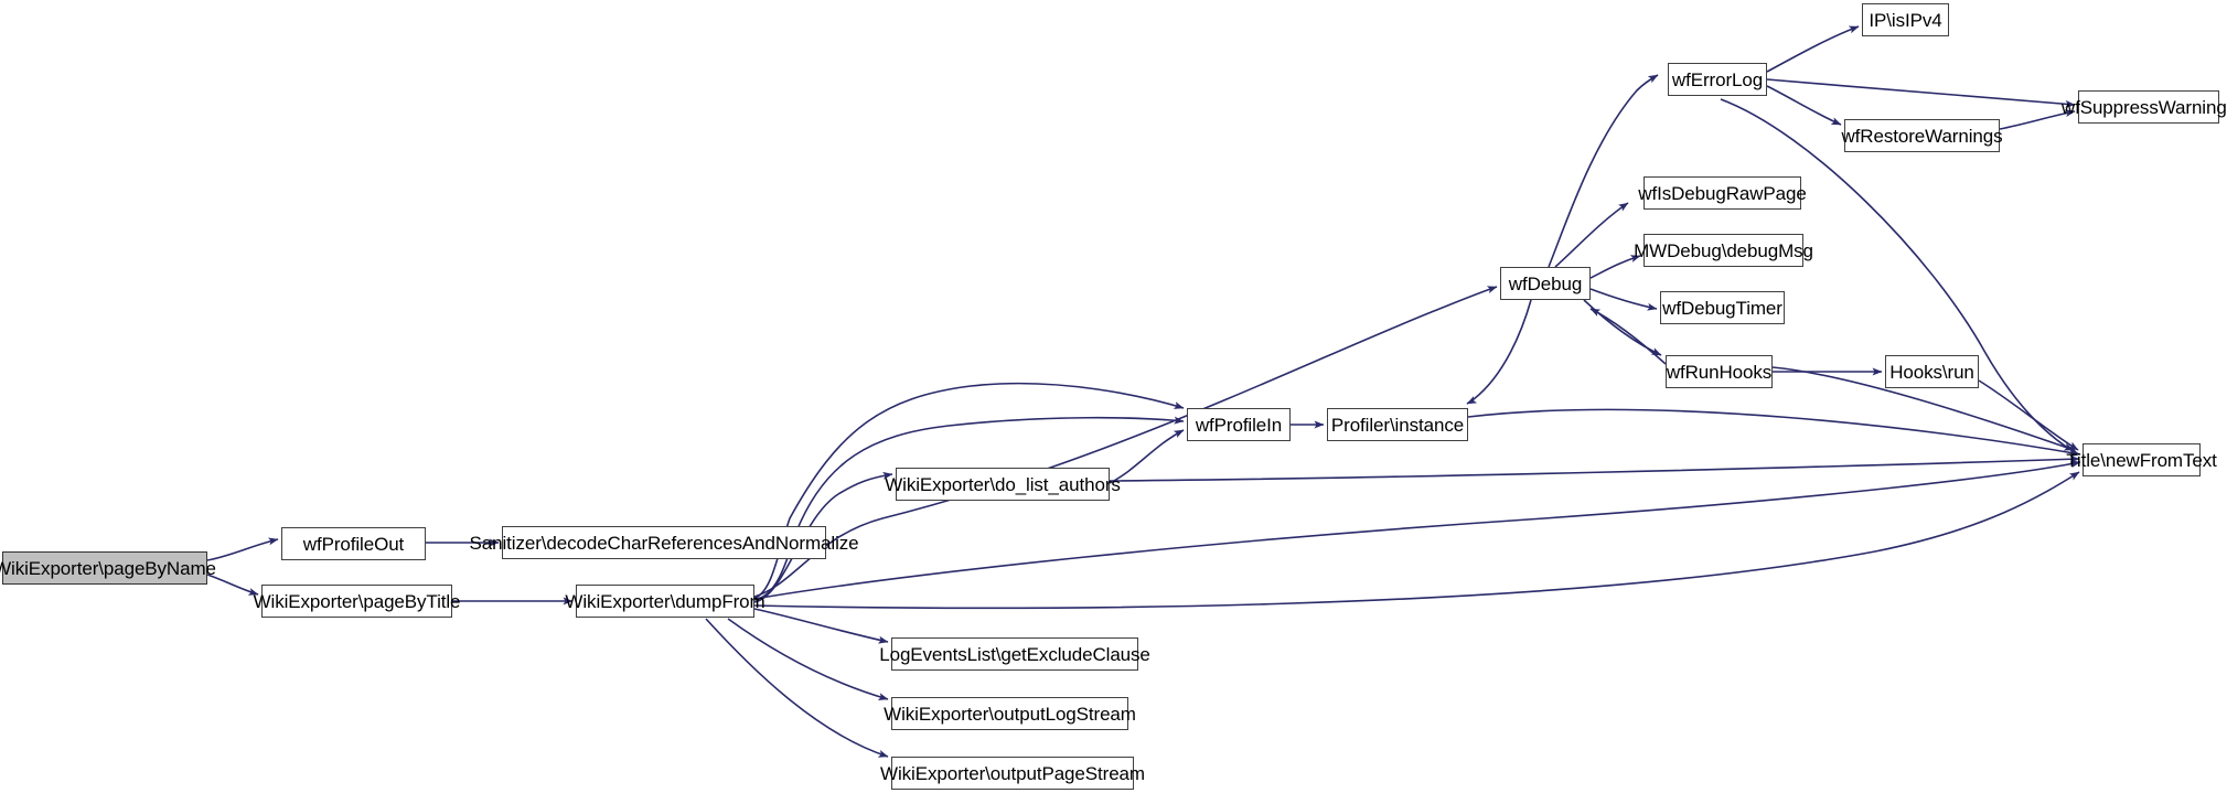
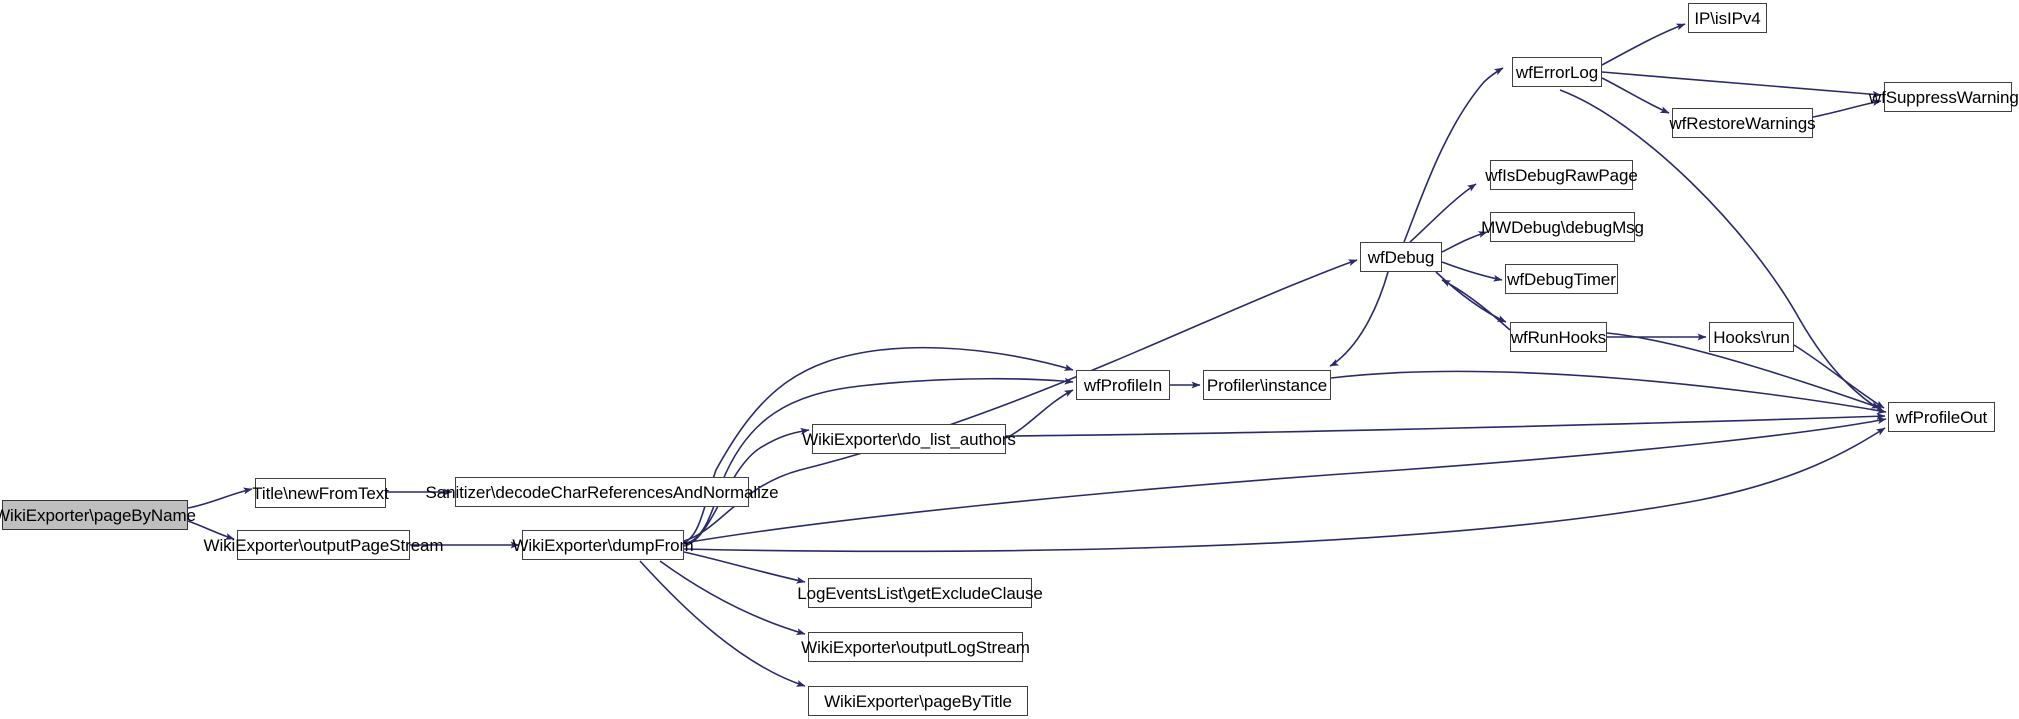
  WikiExporter\pageByName
- wfProfileOut
+ Title\newFromText
- WikiExporter\pageByTitle
+ WikiExporter\outputPageStream
  Sanitizer\decodeCharReferencesAndNormalize
  WikiExporter\dumpFrom
  WikiExporter\do_list_authors
  LogEventsList\getExcludeClause
  WikiExporter\outputLogStream
- WikiExporter\outputPageStream
+ WikiExporter\pageByTitle
  wfProfileIn
  Profiler\instance
  wfDebug
  wfIsDebugRawPage
  MWDebug\debugMsg
  wfDebugTimer
  wfRunHooks
  Hooks\run
  wfErrorLog
  IP\isIPv4
  wfRestoreWarnings
  wfSuppressWarning
- Title\newFromText
+ wfProfileOut
